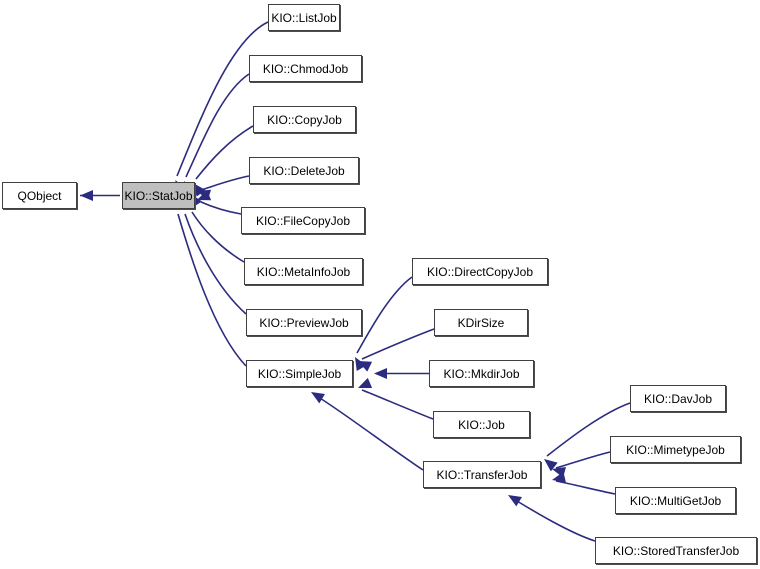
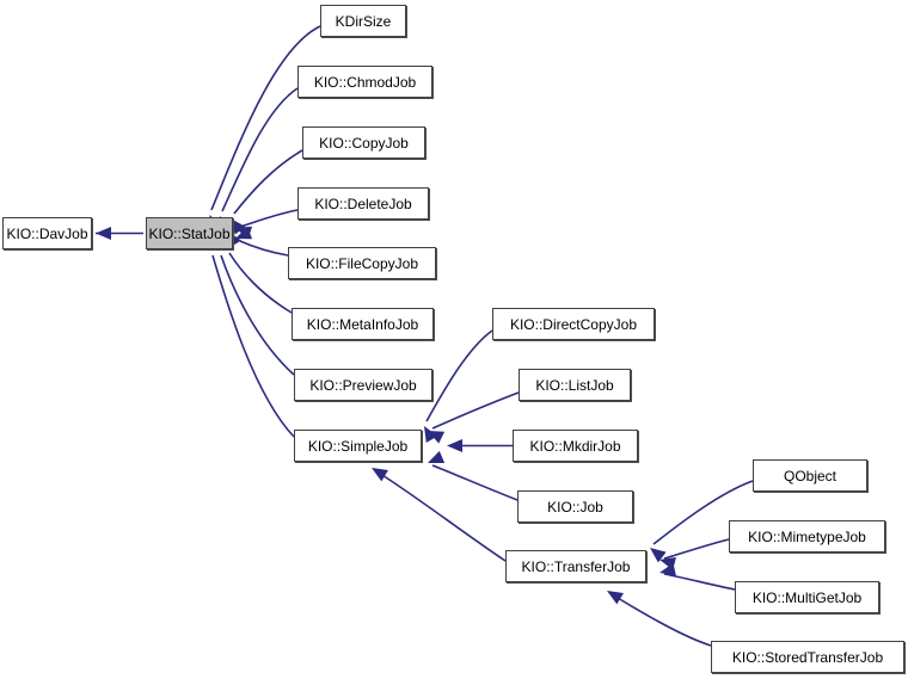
- QObject
+ KIO::DavJob
  KIO::StatJob
- KIO::ListJob
+ KDirSize
  KIO::ChmodJob
  KIO::CopyJob
  KIO::DeleteJob
  KIO::FileCopyJob
  KIO::MetaInfoJob
  KIO::PreviewJob
  KIO::SimpleJob
  KIO::DirectCopyJob
- KDirSize
+ KIO::ListJob
  KIO::MkdirJob
  KIO::Job
  KIO::TransferJob
- KIO::DavJob
+ QObject
  KIO::MimetypeJob
  KIO::MultiGetJob
  KIO::StoredTransferJob
